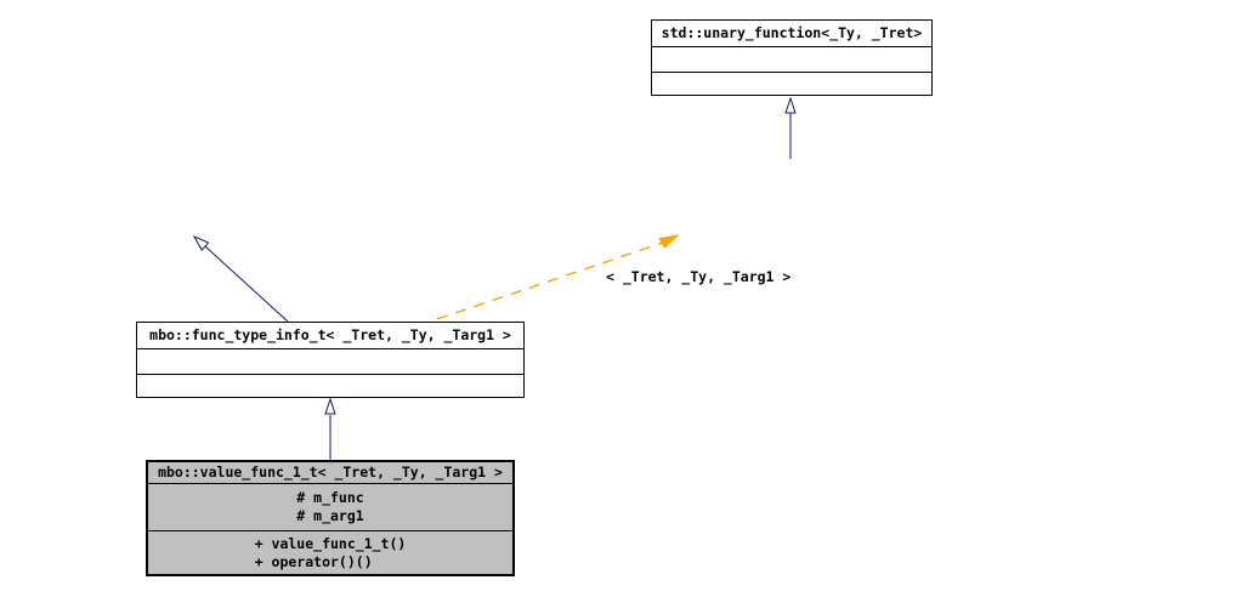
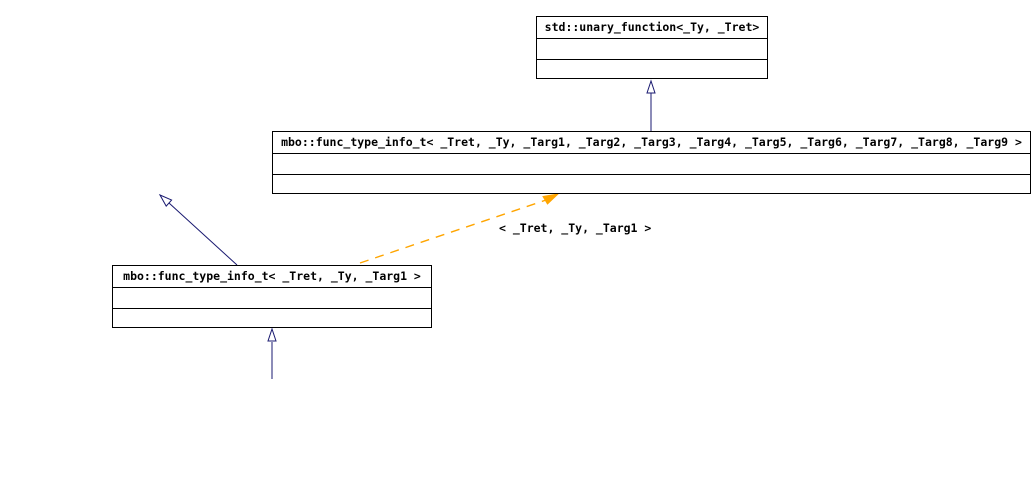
  std::unary_function<_Ty, _Tret>
+ mbo::func_type_info_t< _Tret, _Ty, _Targ1, _Targ2, _Targ3, _Targ4, _Targ5, _Targ6, _Targ7, _Targ8, _Targ9 >
  < _Tret, _Ty, _Targ1 >
  mbo::func_type_info_t< _Tret, _Ty, _Targ1 >
- mbo::value_func_1_t< _Tret, _Ty, _Targ1 >
- # m_func
- # m_arg1
- + value_func_1_t()
- + operator()()
